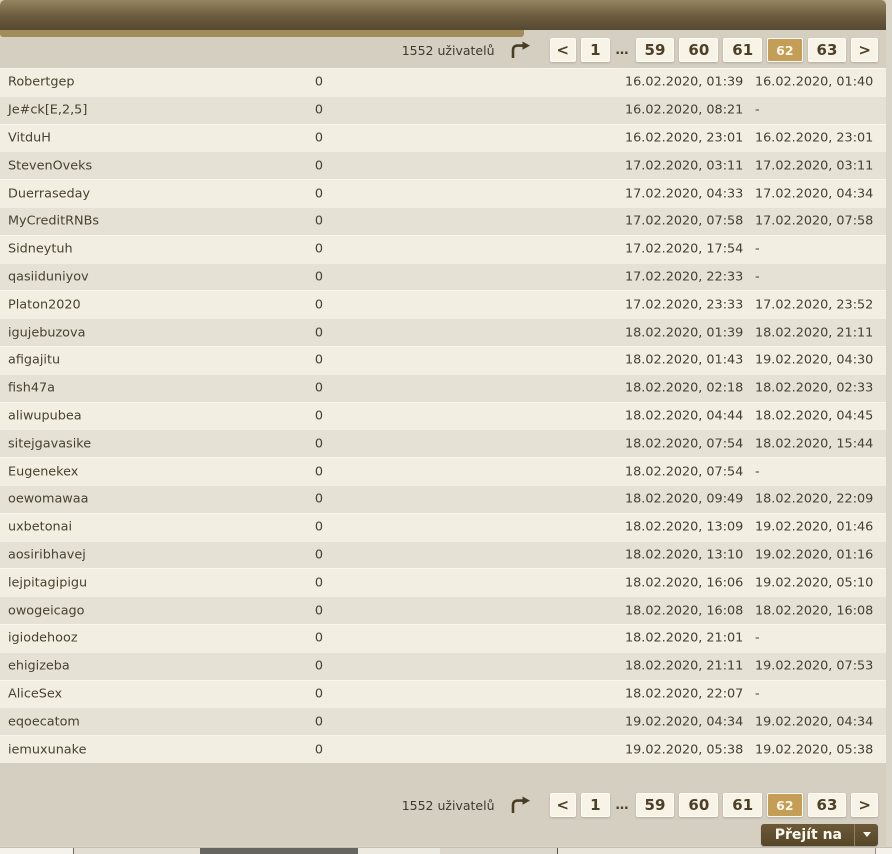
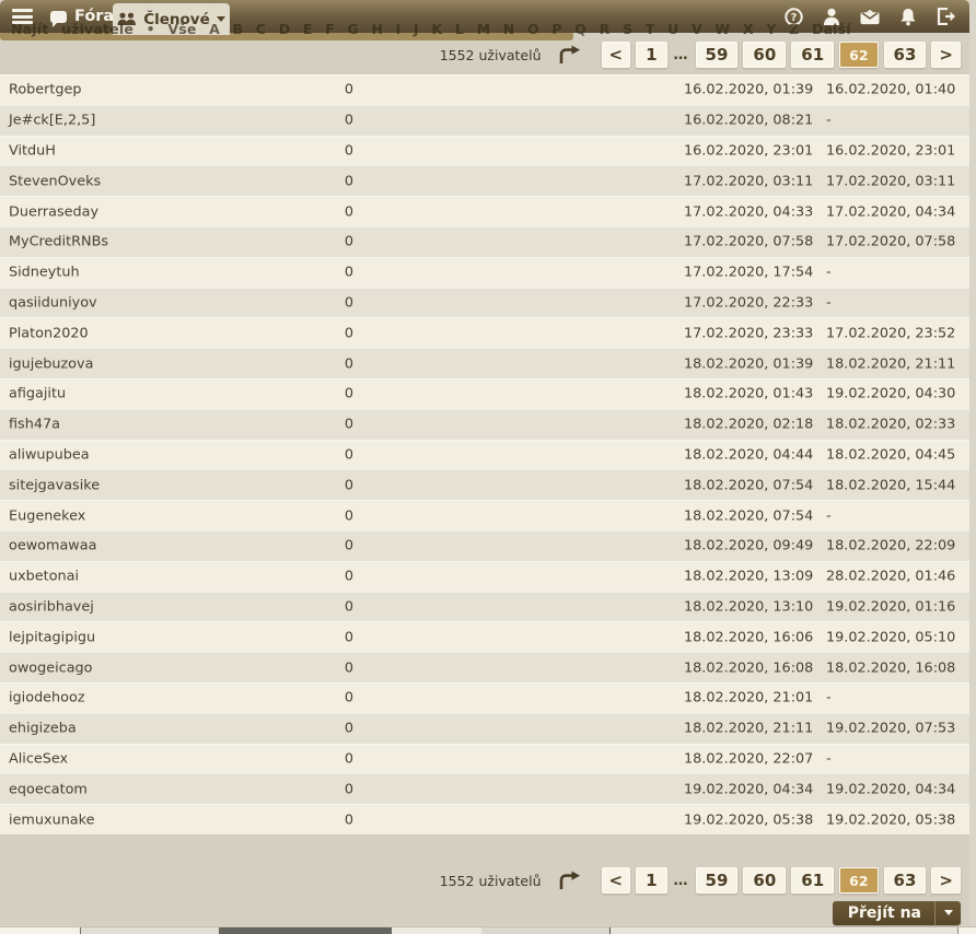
+ Najít uživatele • Vše A B C D E F G H I J K L M N O P Q R S T U V W X Y Z Další
+ Fóra
+ Členové
+ ?
  1552 uživatelů
  <
  1
  …
  59
  60
  61
  62
  63
  >
  Robertgep
  0
  16.02.2020, 01:39
  16.02.2020, 01:40
  Je#ck[E,2,5]
  0
  16.02.2020, 08:21
  -
  VitduH
  0
  16.02.2020, 23:01
  16.02.2020, 23:01
  StevenOveks
  0
  17.02.2020, 03:11
  17.02.2020, 03:11
  Duerraseday
  0
  17.02.2020, 04:33
  17.02.2020, 04:34
  MyCreditRNBs
  0
  17.02.2020, 07:58
  17.02.2020, 07:58
  Sidneytuh
  0
  17.02.2020, 17:54
  -
  qasiiduniyov
  0
  17.02.2020, 22:33
  -
  Platon2020
  0
  17.02.2020, 23:33
  17.02.2020, 23:52
  igujebuzova
  0
  18.02.2020, 01:39
  18.02.2020, 21:11
  afigajitu
  0
  18.02.2020, 01:43
  19.02.2020, 04:30
  fish47a
  0
  18.02.2020, 02:18
  18.02.2020, 02:33
  aliwupubea
  0
  18.02.2020, 04:44
  18.02.2020, 04:45
  sitejgavasike
  0
  18.02.2020, 07:54
  18.02.2020, 15:44
  Eugenekex
  0
  18.02.2020, 07:54
  -
  oewomawaa
  0
  18.02.2020, 09:49
  18.02.2020, 22:09
  uxbetonai
  0
  18.02.2020, 13:09
- 19.02.2020, 01:46
+ 28.02.2020, 01:46
  aosiribhavej
  0
  18.02.2020, 13:10
  19.02.2020, 01:16
  lejpitagipigu
  0
  18.02.2020, 16:06
  19.02.2020, 05:10
  owogeicago
  0
  18.02.2020, 16:08
  18.02.2020, 16:08
  igiodehooz
  0
  18.02.2020, 21:01
  -
  ehigizeba
  0
  18.02.2020, 21:11
  19.02.2020, 07:53
  AliceSex
  0
  18.02.2020, 22:07
  -
  eqoecatom
  0
  19.02.2020, 04:34
  19.02.2020, 04:34
  iemuxunake
  0
  19.02.2020, 05:38
  19.02.2020, 05:38
  1552 uživatelů
  <
  1
  …
  59
  60
  61
  62
  63
  >
  Přejít na
